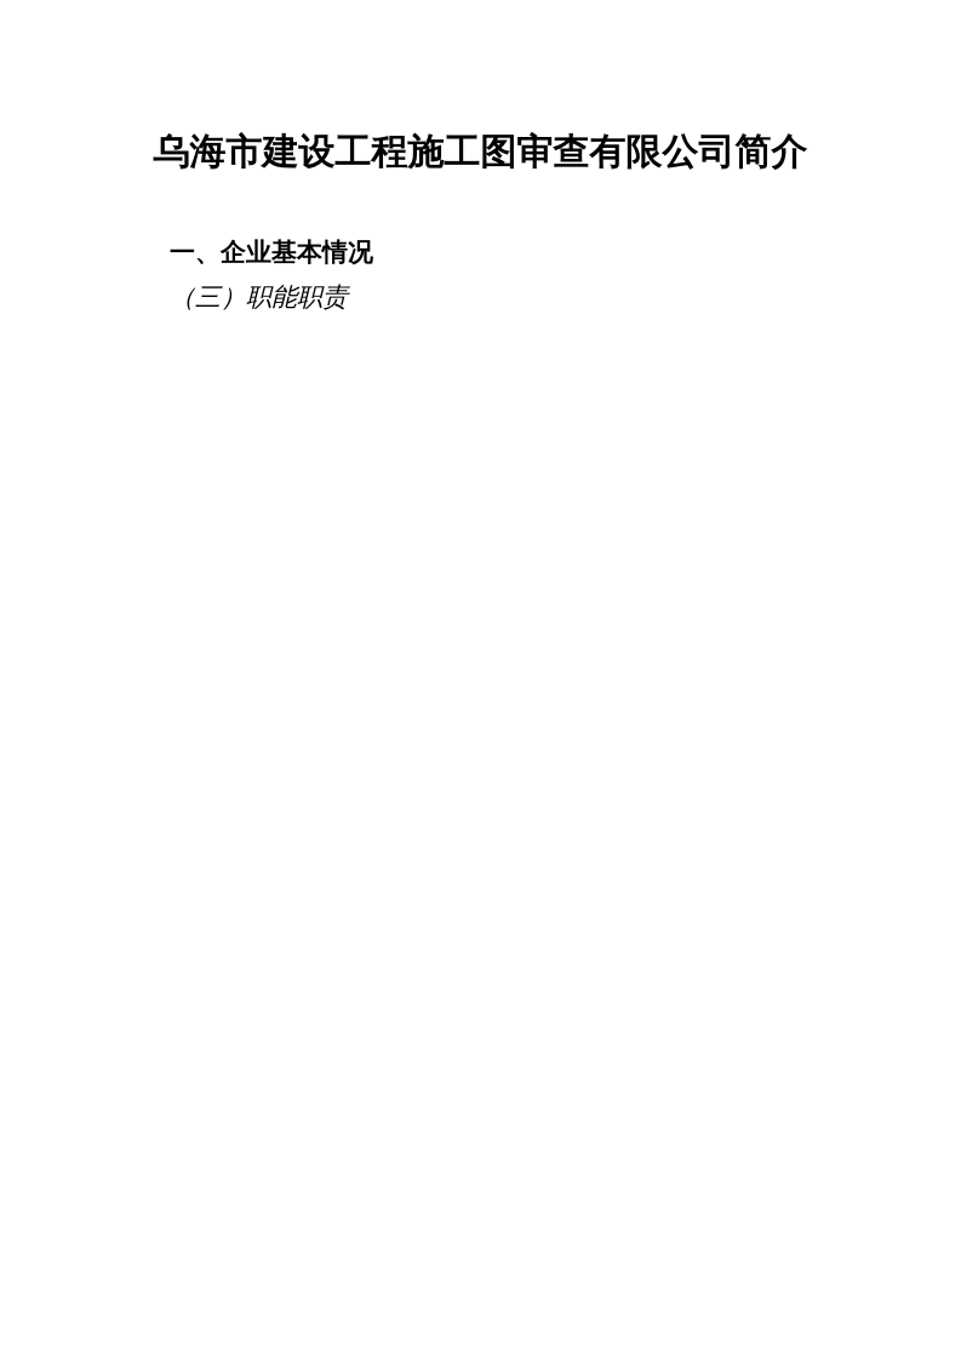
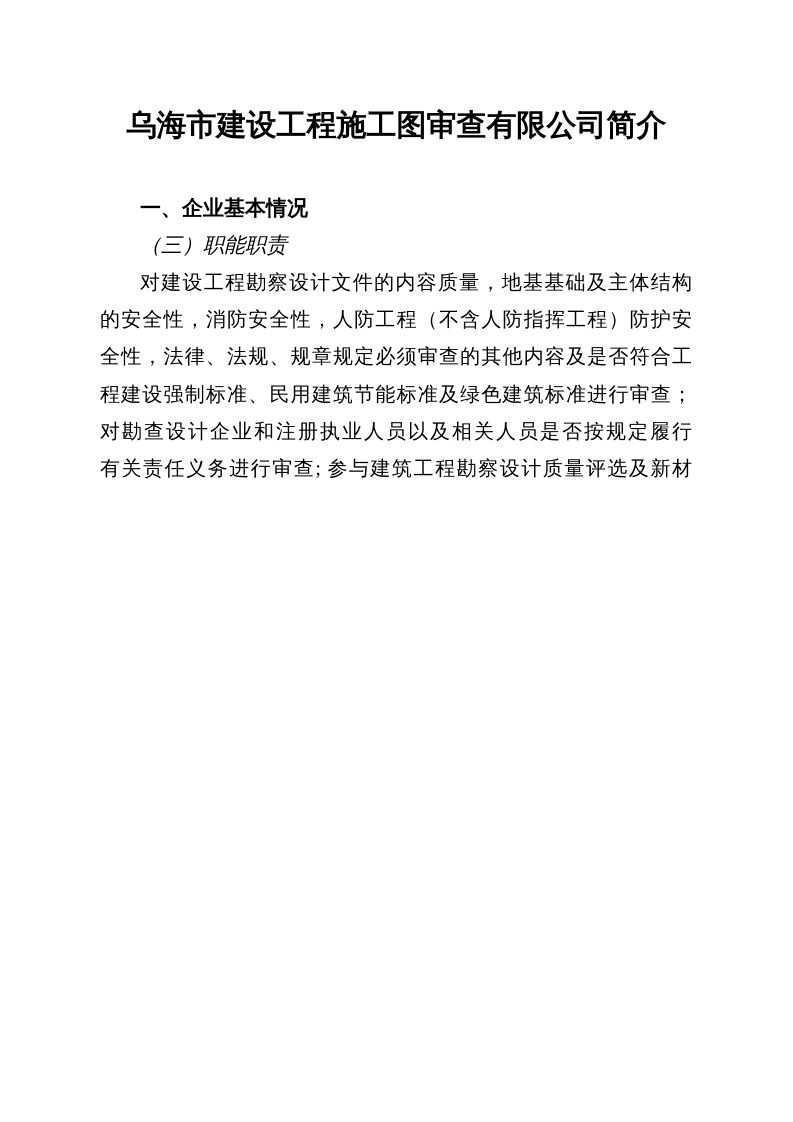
  乌海市建设工程施工图审查有限公司简介
  一、企业基本情况
  （三）职能职责
+ 对建设工程勘察设计文件的内容质量，地基基础及主体结构
+ 的安全性，消防安全性，人防工程（不含人防指挥工程）防护安
+ 全性，法律、法规、规章规定必须审查的其他内容及是否符合工
+ 程建设强制标准、民用建筑节能标准及绿色建筑标准进行审查；
+ 对勘查设计企业和注册执业人员以及相关人员是否按规定履行
+ 有关责任义务进行审查; 参与建筑工程勘察设计质量评选及新材
